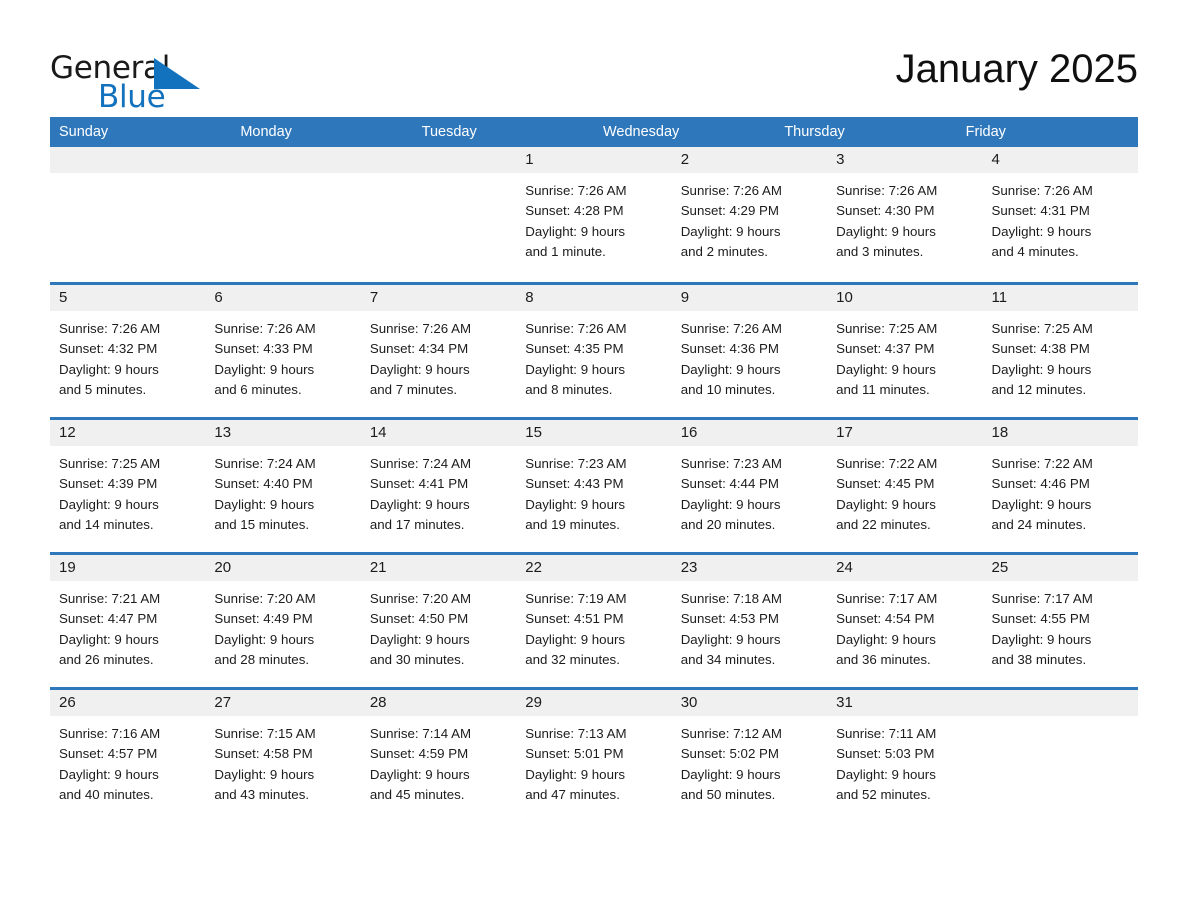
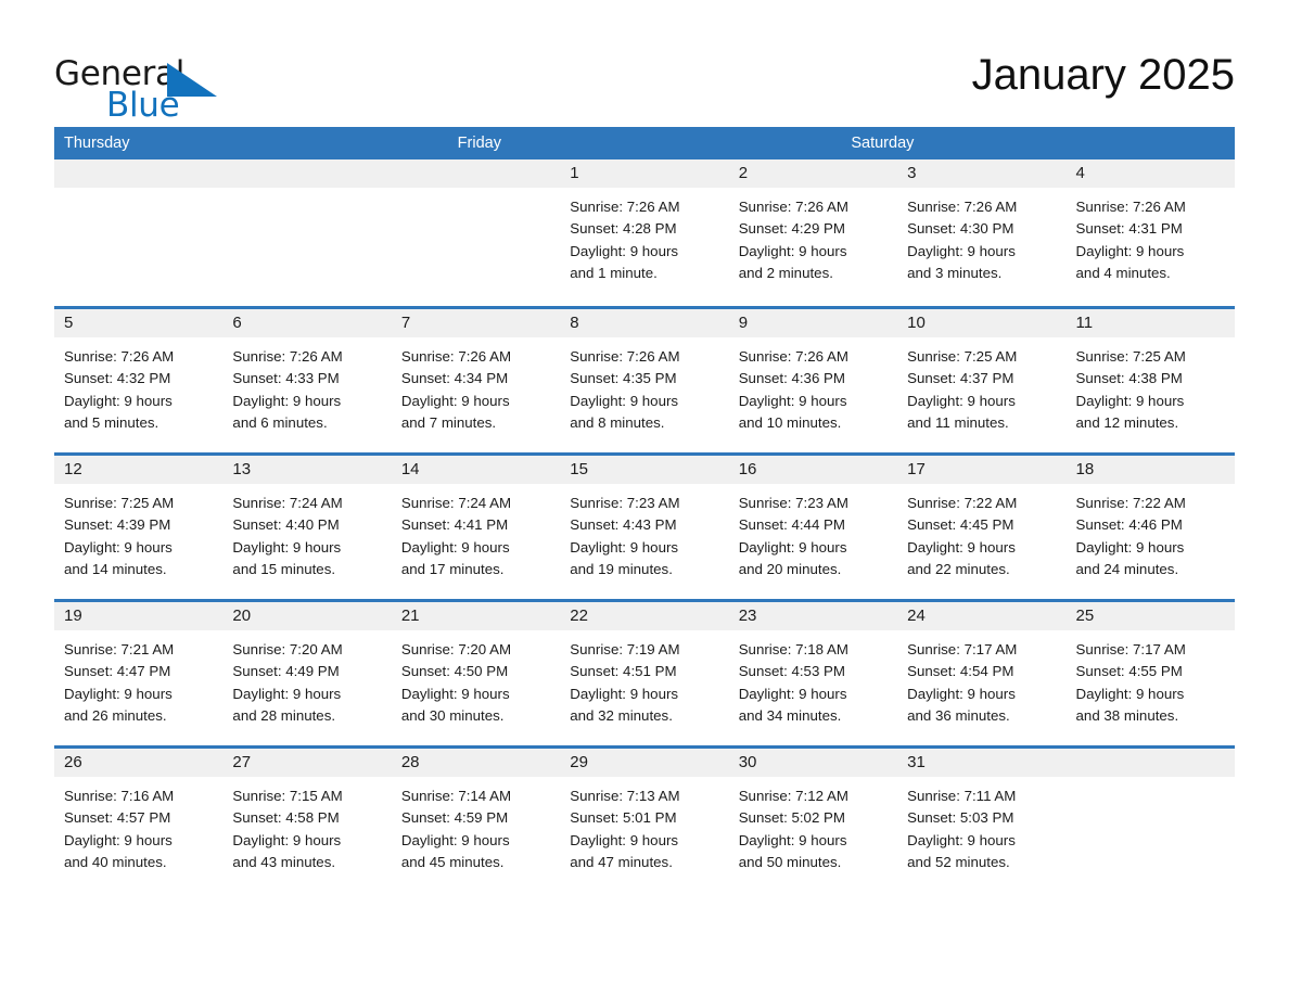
  Genera
  Blue
  January 2025
- Sunday
- Monday
- Tuesday
- Wednesday
  Thursday
  Friday
+ Saturday
  1
  Sunrise: 7:26 AM
  Sunset: 4:28 PM
  Daylight: 9 hours
  and 1 minute.
  2
  Sunrise: 7:26 AM
  Sunset: 4:29 PM
  Daylight: 9 hours
  and 2 minutes.
  3
  Sunrise: 7:26 AM
  Sunset: 4:30 PM
  Daylight: 9 hours
  and 3 minutes.
  4
  Sunrise: 7:26 AM
  Sunset: 4:31 PM
  Daylight: 9 hours
  and 4 minutes.
  5
  Sunrise: 7:26 AM
  Sunset: 4:32 PM
  Daylight: 9 hours
  and 5 minutes.
  6
  Sunrise: 7:26 AM
  Sunset: 4:33 PM
  Daylight: 9 hours
  and 6 minutes.
  7
  Sunrise: 7:26 AM
  Sunset: 4:34 PM
  Daylight: 9 hours
  and 7 minutes.
  8
  Sunrise: 7:26 AM
  Sunset: 4:35 PM
  Daylight: 9 hours
  and 8 minutes.
  9
  Sunrise: 7:26 AM
  Sunset: 4:36 PM
  Daylight: 9 hours
  and 10 minutes.
  10
  Sunrise: 7:25 AM
  Sunset: 4:37 PM
  Daylight: 9 hours
  and 11 minutes.
  11
  Sunrise: 7:25 AM
  Sunset: 4:38 PM
  Daylight: 9 hours
  and 12 minutes.
  12
  Sunrise: 7:25 AM
  Sunset: 4:39 PM
  Daylight: 9 hours
  and 14 minutes.
  13
  Sunrise: 7:24 AM
  Sunset: 4:40 PM
  Daylight: 9 hours
  and 15 minutes.
  14
  Sunrise: 7:24 AM
  Sunset: 4:41 PM
  Daylight: 9 hours
  and 17 minutes.
  15
  Sunrise: 7:23 AM
  Sunset: 4:43 PM
  Daylight: 9 hours
  and 19 minutes.
  16
  Sunrise: 7:23 AM
  Sunset: 4:44 PM
  Daylight: 9 hours
  and 20 minutes.
  17
  Sunrise: 7:22 AM
  Sunset: 4:45 PM
  Daylight: 9 hours
  and 22 minutes.
  18
  Sunrise: 7:22 AM
  Sunset: 4:46 PM
  Daylight: 9 hours
  and 24 minutes.
  19
  Sunrise: 7:21 AM
  Sunset: 4:47 PM
  Daylight: 9 hours
  and 26 minutes.
  20
  Sunrise: 7:20 AM
  Sunset: 4:49 PM
  Daylight: 9 hours
  and 28 minutes.
  21
  Sunrise: 7:20 AM
  Sunset: 4:50 PM
  Daylight: 9 hours
  and 30 minutes.
  22
  Sunrise: 7:19 AM
  Sunset: 4:51 PM
  Daylight: 9 hours
  and 32 minutes.
  23
  Sunrise: 7:18 AM
  Sunset: 4:53 PM
  Daylight: 9 hours
  and 34 minutes.
  24
  Sunrise: 7:17 AM
  Sunset: 4:54 PM
  Daylight: 9 hours
  and 36 minutes.
  25
  Sunrise: 7:17 AM
  Sunset: 4:55 PM
  Daylight: 9 hours
  and 38 minutes.
  26
  Sunrise: 7:16 AM
  Sunset: 4:57 PM
  Daylight: 9 hours
  and 40 minutes.
  27
  Sunrise: 7:15 AM
  Sunset: 4:58 PM
  Daylight: 9 hours
  and 43 minutes.
  28
  Sunrise: 7:14 AM
  Sunset: 4:59 PM
  Daylight: 9 hours
  and 45 minutes.
  29
  Sunrise: 7:13 AM
  Sunset: 5:01 PM
  Daylight: 9 hours
  and 47 minutes.
  30
  Sunrise: 7:12 AM
  Sunset: 5:02 PM
  Daylight: 9 hours
  and 50 minutes.
  31
  Sunrise: 7:11 AM
  Sunset: 5:03 PM
  Daylight: 9 hours
  and 52 minutes.
